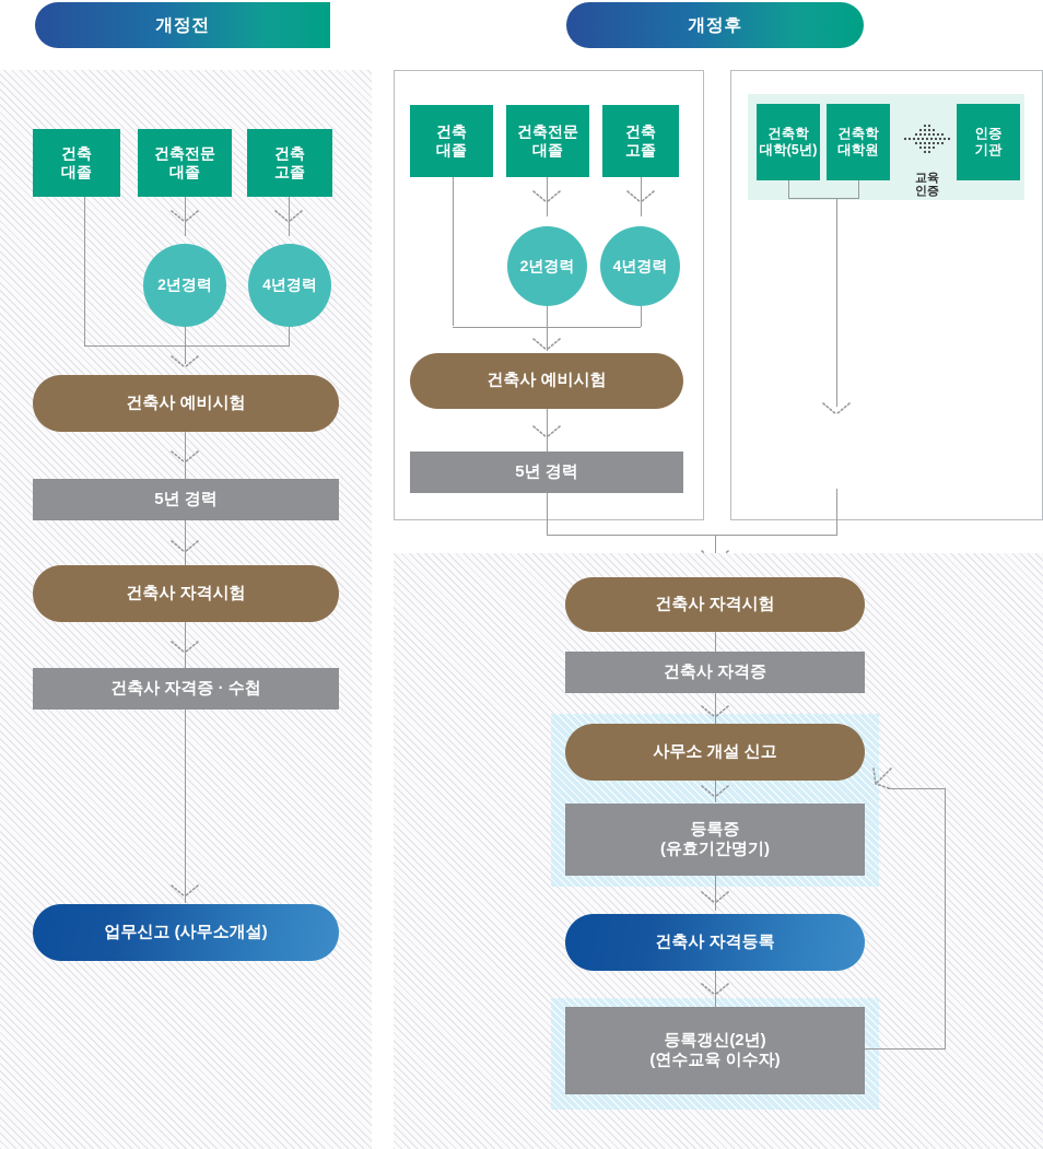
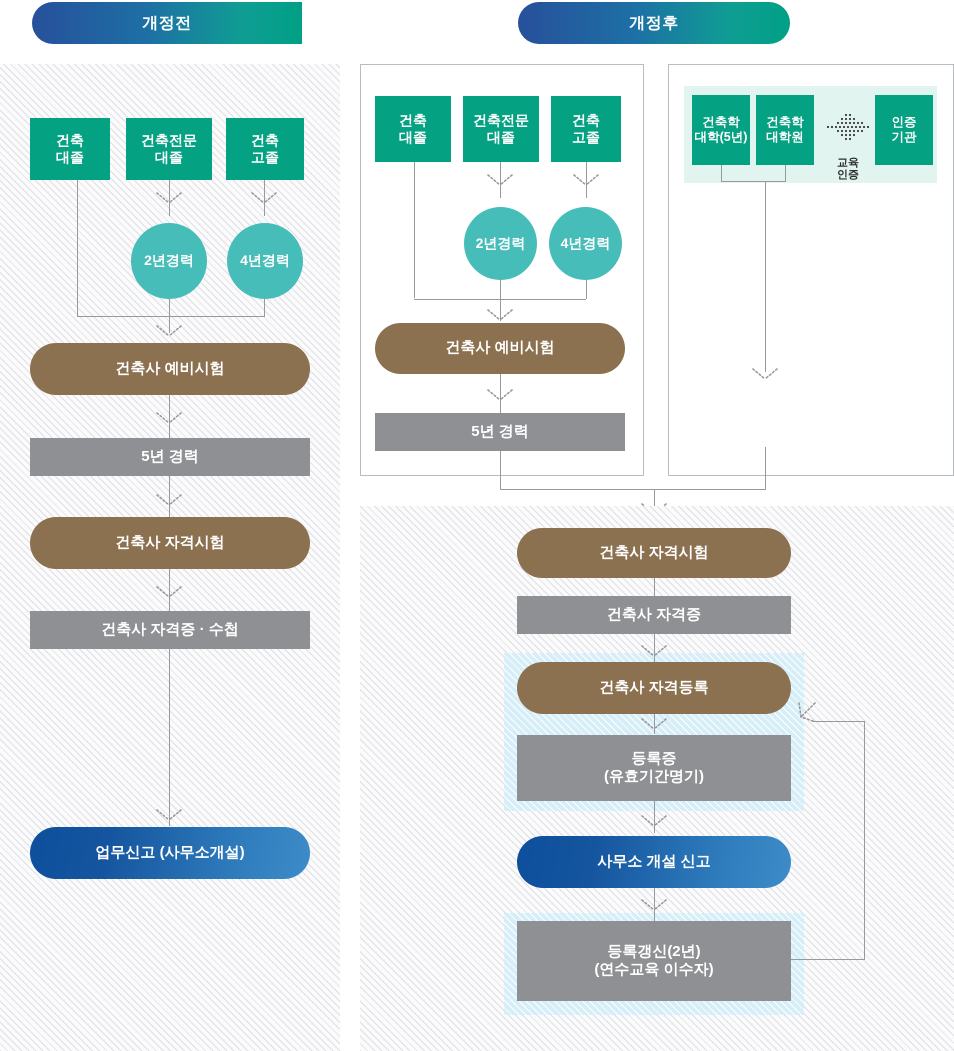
  개정전
  개정후
  건축
  대졸
  건축전문
  대졸
  건축
  고졸
  2년경력
  4년경력
  건축사 예비시험
  5년 경력
  건축사 자격시험
  건축사 자격증 · 수첩
  업무신고 (사무소개설)
  건축
  대졸
  건축전문
  대졸
  건축
  고졸
  2년경력
  4년경력
  건축사 예비시험
  5년 경력
  건축학
  대학(5년)
  건축학
  대학원
  인증
  기관
  교육
  인증
  건축사 자격시험
  건축사 자격증
- 사무소 개설 신고
+ 건축사 자격등록
  등록증
  (유효기간명기)
- 건축사 자격등록
+ 사무소 개설 신고
  등록갱신(2년)
  (연수교육 이수자)
